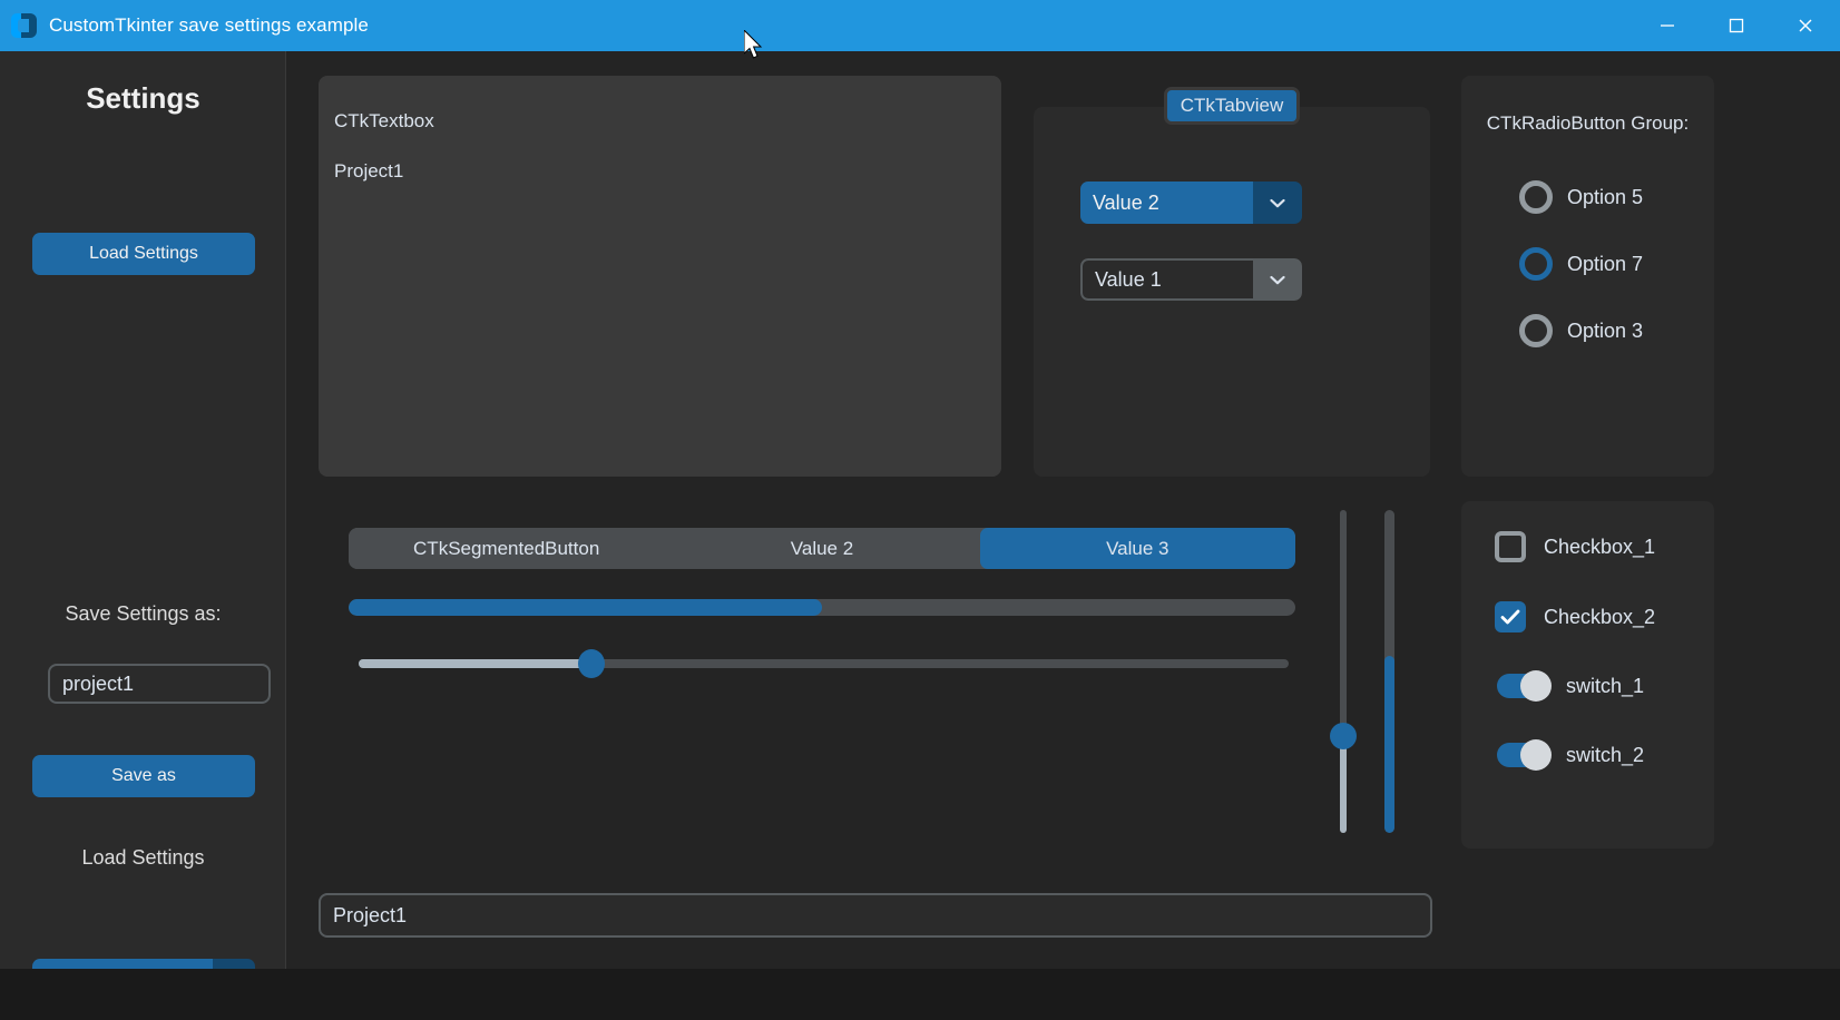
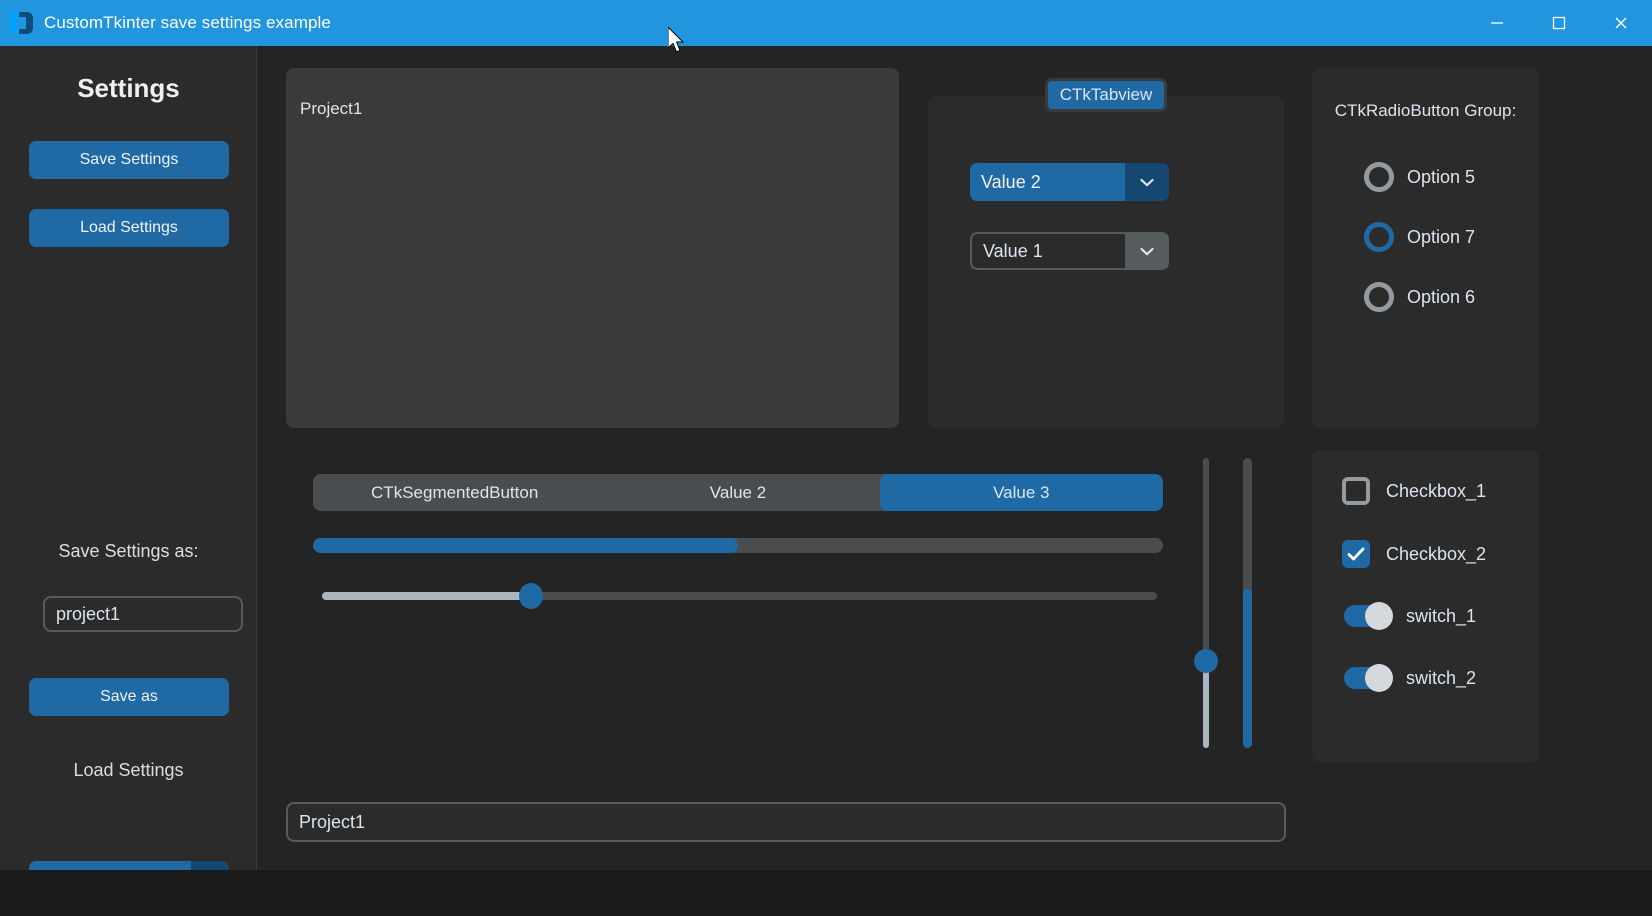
  CustomTkinter save settings example
  Settings
+ Save Settings
  Load Settings
  Save Settings as:
  project1
  Save as
  Load Settings
- CTkTextbox
  Project1
  CTkTabview
  Value 2
  Value 1
  CTkRadioButton Group:
  Option 5
  Option 7
- Option 3
+ Option 6
  CTkSegmentedButton
  Value 2
  Value 3
  Checkbox_1
  Checkbox_2
  switch_1
  switch_2
  Project1
